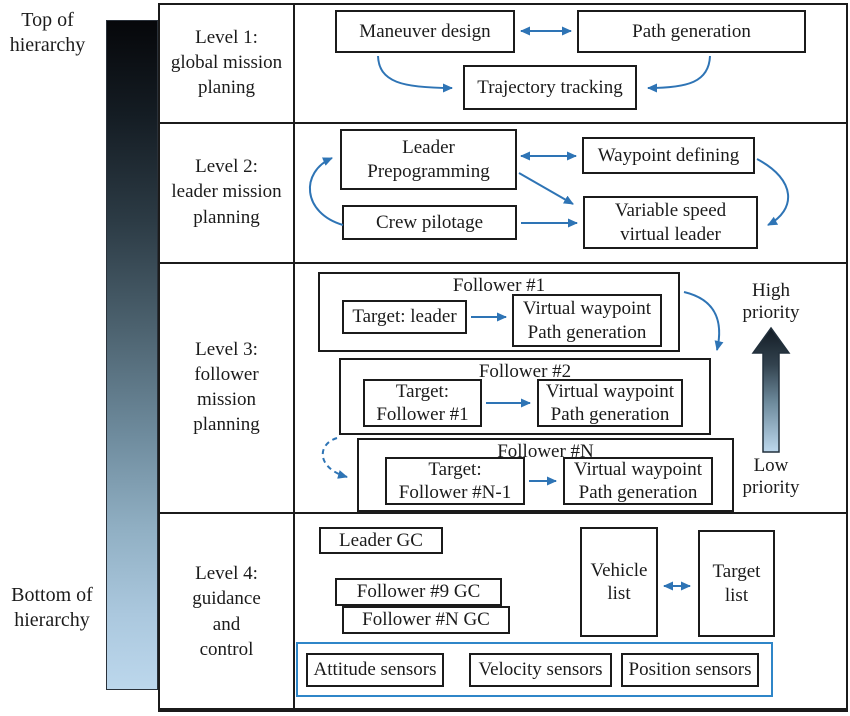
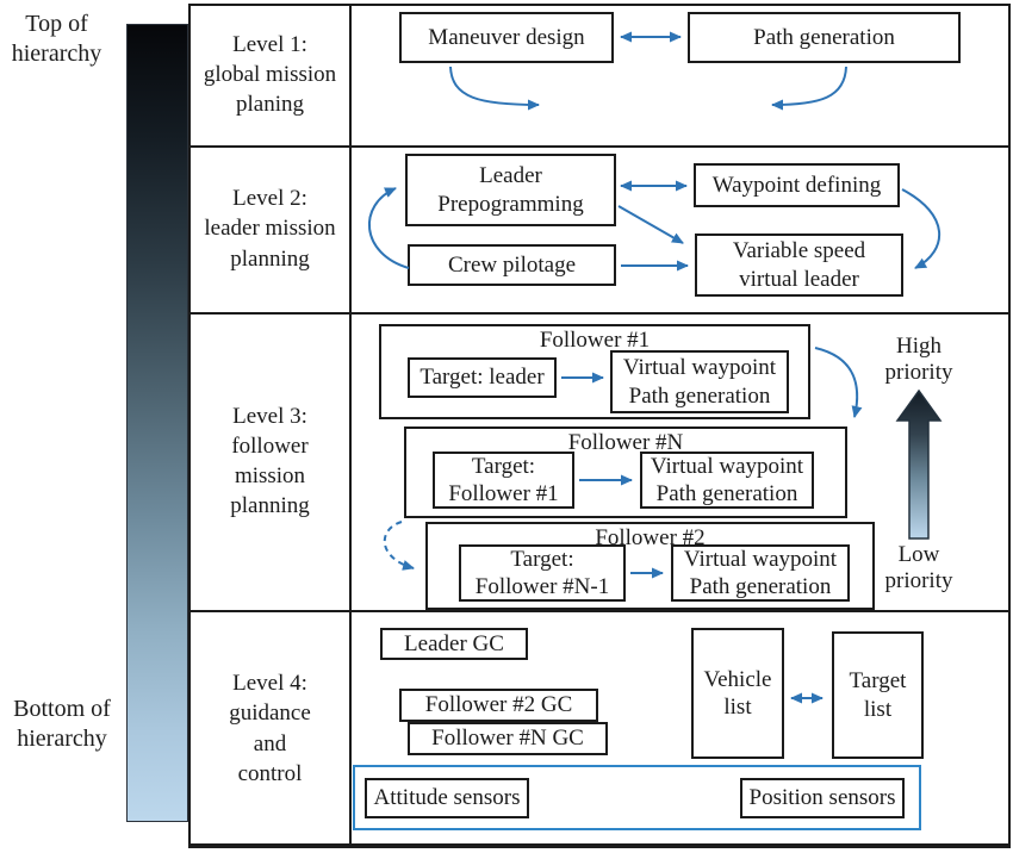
  Top of
  hierarchy
  Bottom of
  hierarchy
  Level 1:
  global mission
  planing
  Level 2:
  leader mission
  planning
  Level 3:
  follower
  mission
  planning
  Level 4:
  guidance
  and
  control
  Maneuver design
  Path generation
- Trajectory tracking
  Leader
  Prepogramming
  Waypoint defining
  Crew pilotage
  Variable speed
  virtual leader
  Follower #1
  Target: leader
  Virtual waypoint
  Path generation
- Follower #2
+ Follower #N
  Target:
  Follower #1
  Virtual waypoint
  Path generation
- Follower #N
+ Follower #2
  Target:
  Follower #N-1
  Virtual waypoint
  Path generation
  High
  priority
  Low
  priority
  Leader GC
- Follower #9 GC
+ Follower #2 GC
  Follower #N GC
  Vehicle
  list
  Target
  list
  Attitude sensors
- Velocity sensors
  Position sensors
